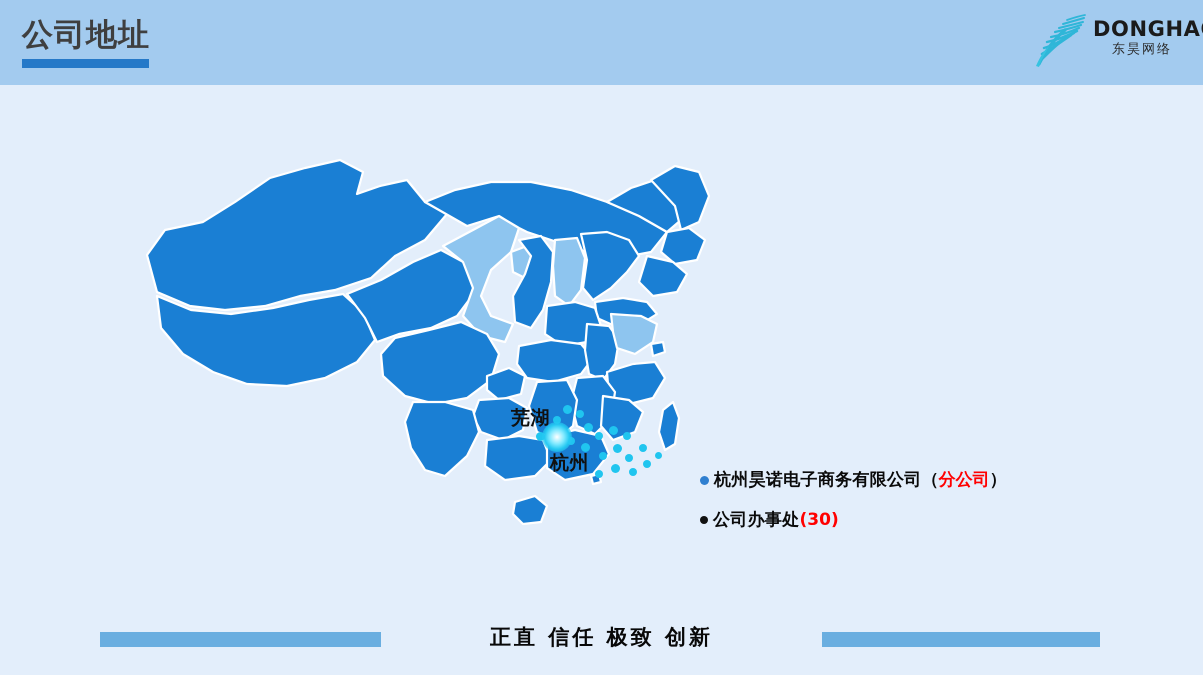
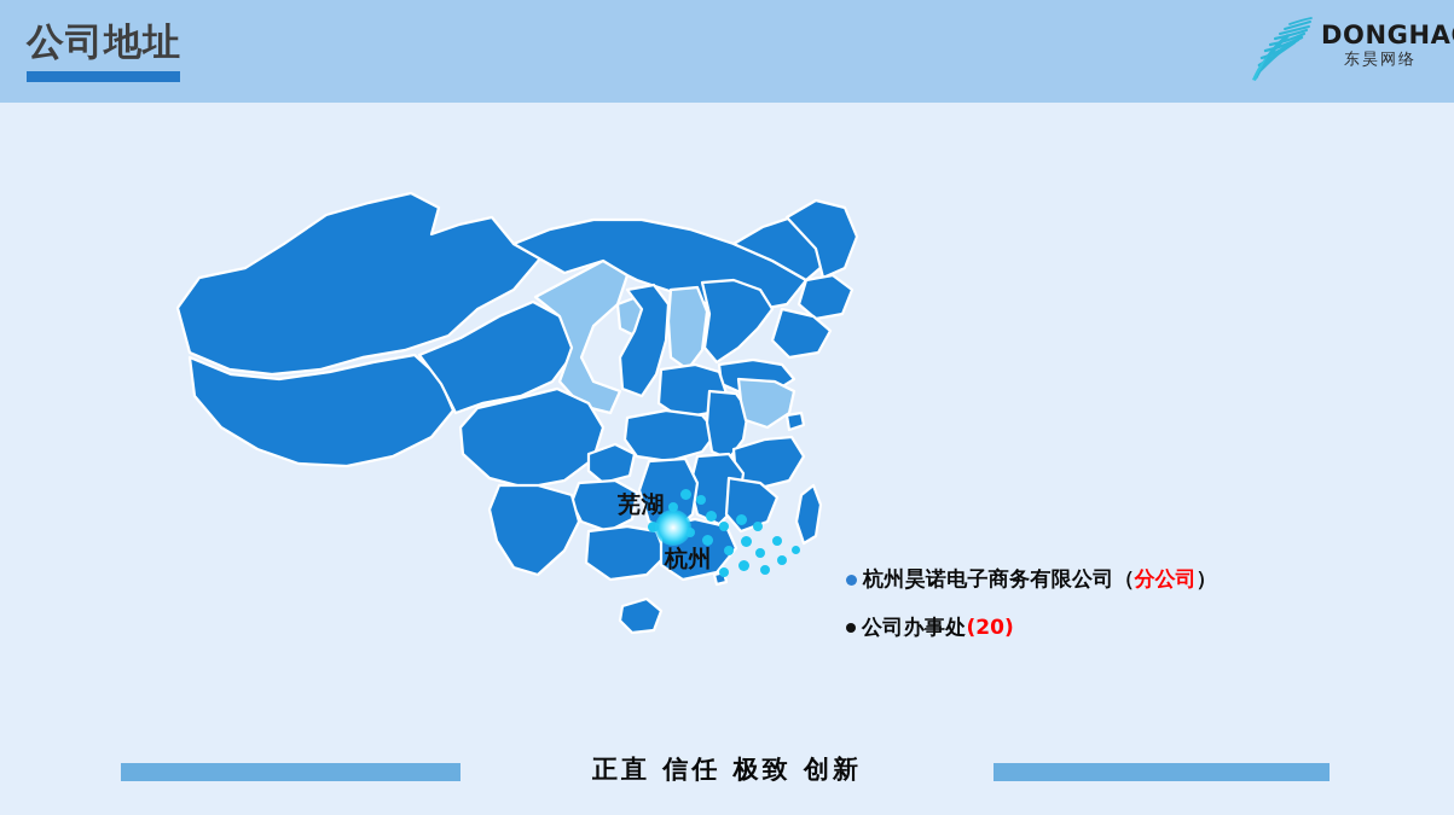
  公司地址
  DONGHA
  东昊网络
  芜湖
  杭州
  杭州昊诺电子商务有限公司
  （分公司）
  公司办事处
- (30)
+ (20)
  正直 信任 极致 创新
